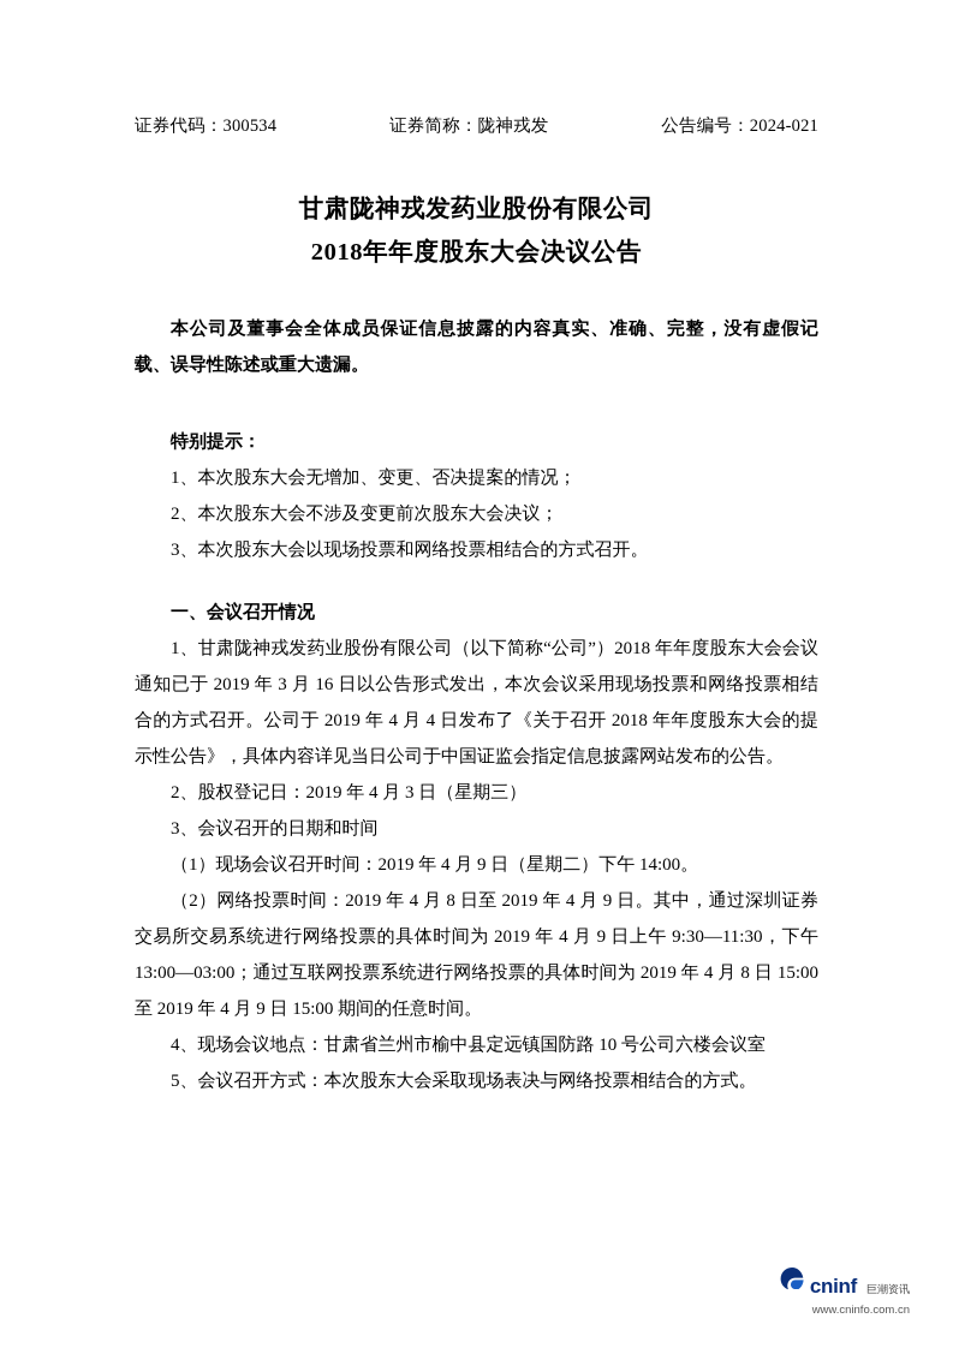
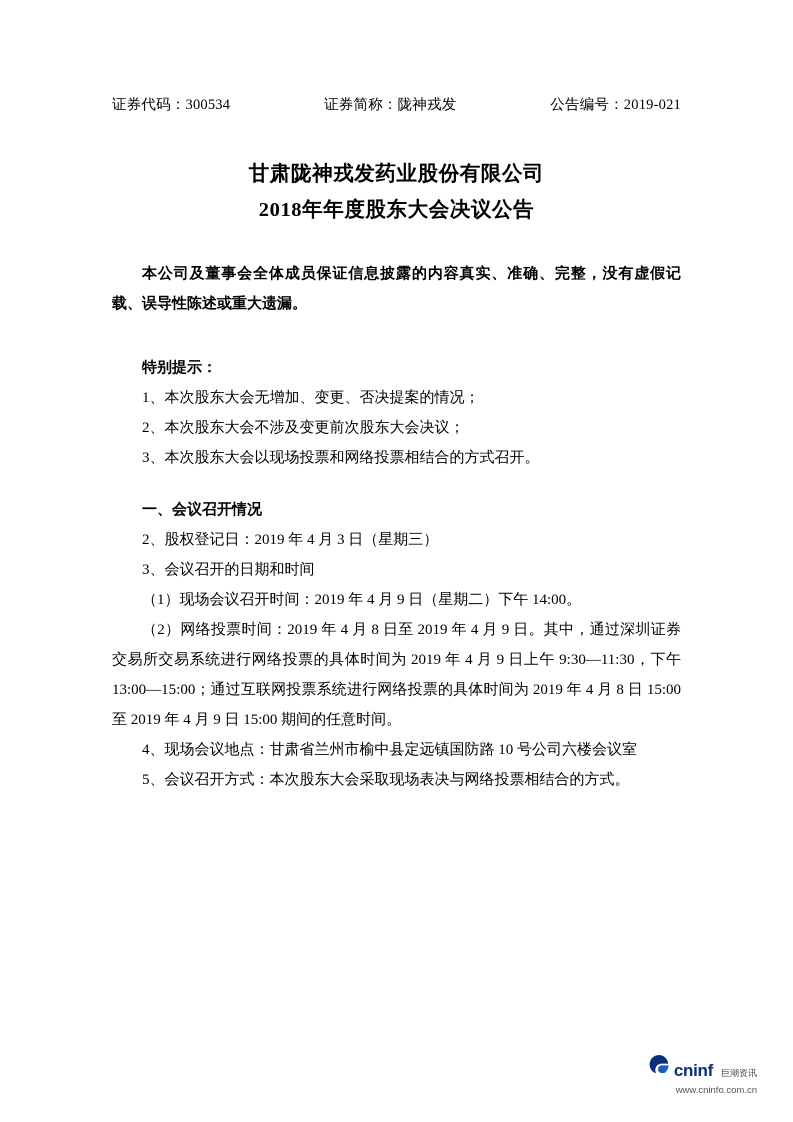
  证券代码：300534
  证券简称：陇神戎发
- 公告编号：2024-021
+ 公告编号：2019-021
  甘肃陇神戎发药业股份有限公司
  2018年年度股东大会决议公告
  本公司及董事会全体成员保证信息披露的内容真实、准确、完整，没有虚假记载、误导性陈述或重大遗漏。
  特别提示：
  1、本次股东大会无增加、变更、否决提案的情况；
  2、本次股东大会不涉及变更前次股东大会决议；
  3、本次股东大会以现场投票和网络投票相结合的方式召开。
  一、会议召开情况
- 1、甘肃陇神戎发药业股份有限公司（以下简称“公司”）2018 年年度股东大会会议通知已于 2019 年 3 月 16 日以公告形式发出，本次会议采用现场投票和网络投票相结合的方式召开。公司于 2019 年 4 月 4 日发布了《关于召开 2018 年年度股东大会的提示性公告》，具体内容详见当日公司于中国证监会指定信息披露网站发布的公告。
  2、股权登记日：2019 年 4 月 3 日（星期三）
  3、会议召开的日期和时间
  （1）现场会议召开时间：2019 年 4 月 9 日（星期二）下午 14:00。
- （2）网络投票时间：2019 年 4 月 8 日至 2019 年 4 月 9 日。其中，通过深圳证券交易所交易系统进行网络投票的具体时间为 2019 年 4 月 9 日上午 9:30—11:30，下午 13:00—03:00；通过互联网投票系统进行网络投票的具体时间为 2019 年 4 月 8 日 15:00 至 2019 年 4 月 9 日 15:00 期间的任意时间。
+ （2）网络投票时间：2019 年 4 月 8 日至 2019 年 4 月 9 日。其中，通过深圳证券交易所交易系统进行网络投票的具体时间为 2019 年 4 月 9 日上午 9:30—11:30，下午 13:00—15:00；通过互联网投票系统进行网络投票的具体时间为 2019 年 4 月 8 日 15:00 至 2019 年 4 月 9 日 15:00 期间的任意时间。
  4、现场会议地点：甘肃省兰州市榆中县定远镇国防路 10 号公司六楼会议室
  5、会议召开方式：本次股东大会采取现场表决与网络投票相结合的方式。
  cninf
  巨潮资讯
  www.cninfo.com.cn
